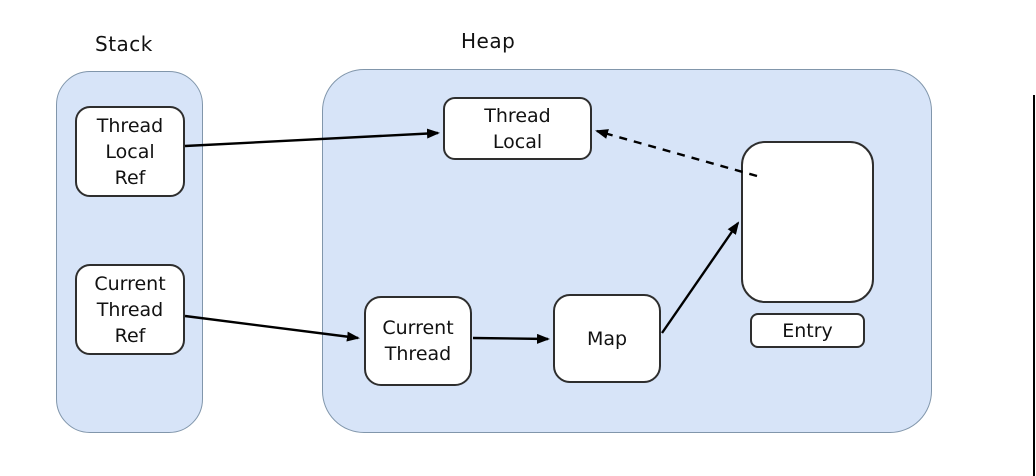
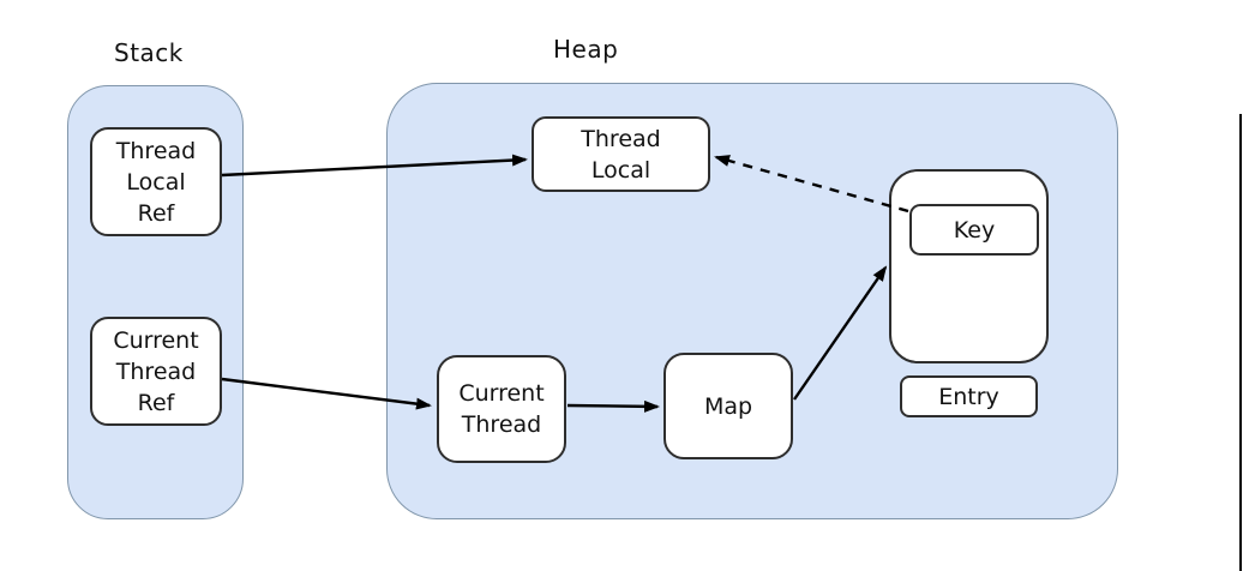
  Stack
  Heap
  Thread
  Local
  Ref
  Current
  Thread
  Ref
  Thread
  Local
  Current
  Thread
  Map
+ Key
  Entry
